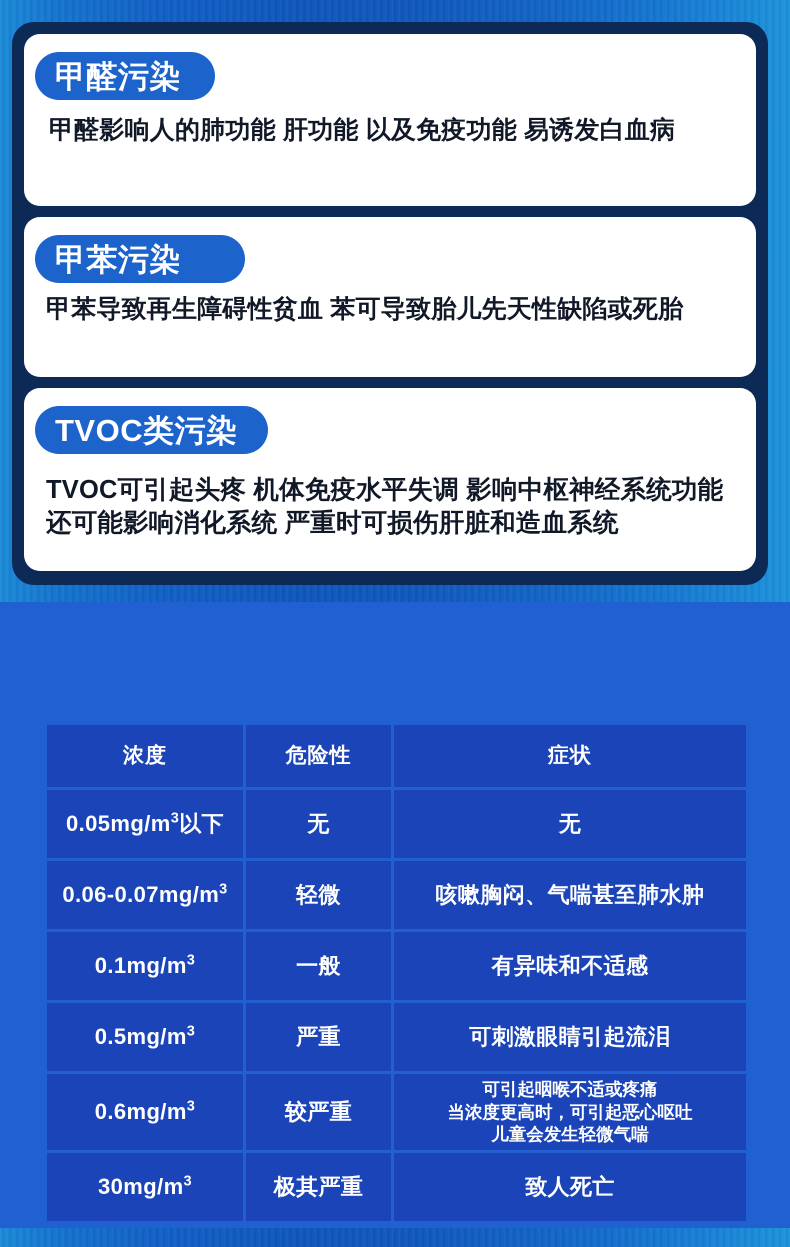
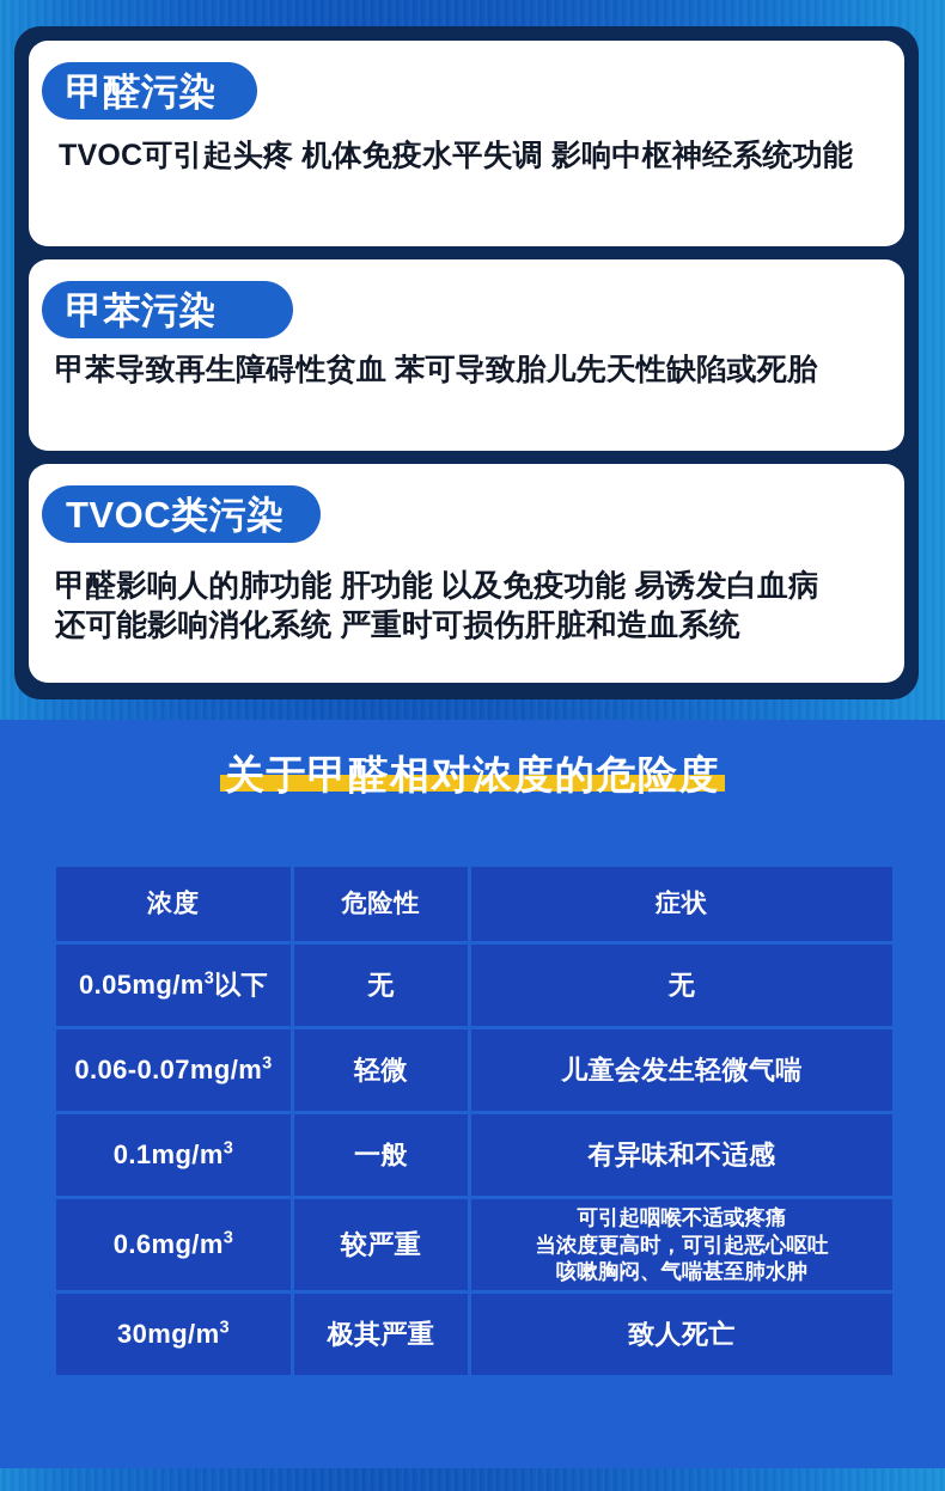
  甲醛污染
- 甲醛影响人的肺功能 肝功能 以及免疫功能 易诱发白血病
+ TVOC可引起头疼 机体免疫水平失调 影响中枢神经系统功能
  甲苯污染
  甲苯导致再生障碍性贫血 苯可导致胎儿先天性缺陷或死胎
  TVOC类污染
- TVOC可引起头疼 机体免疫水平失调 影响中枢神经系统功能
+ 甲醛影响人的肺功能 肝功能 以及免疫功能 易诱发白血病
  还可能影响消化系统 严重时可损伤肝脏和造血系统
+ 关于甲醛相对浓度的危险度
  浓度	危险性	症状
  0.05mg/m3以下	无	无
- 0.06-0.07mg/m3	轻微	咳嗽胸闷、气喘甚至肺水肿
+ 0.06-0.07mg/m3	轻微	儿童会发生轻微气喘
  0.1mg/m3	一般	有异味和不适感
- 0.5mg/m3	严重	可刺激眼睛引起流泪
- 0.6mg/m3	较严重	可引起咽喉不适或疼痛 当浓度更高时，可引起恶心呕吐 儿童会发生轻微气喘
+ 0.6mg/m3	较严重	可引起咽喉不适或疼痛 当浓度更高时，可引起恶心呕吐 咳嗽胸闷、气喘甚至肺水肿
  30mg/m3	极其严重	致人死亡
